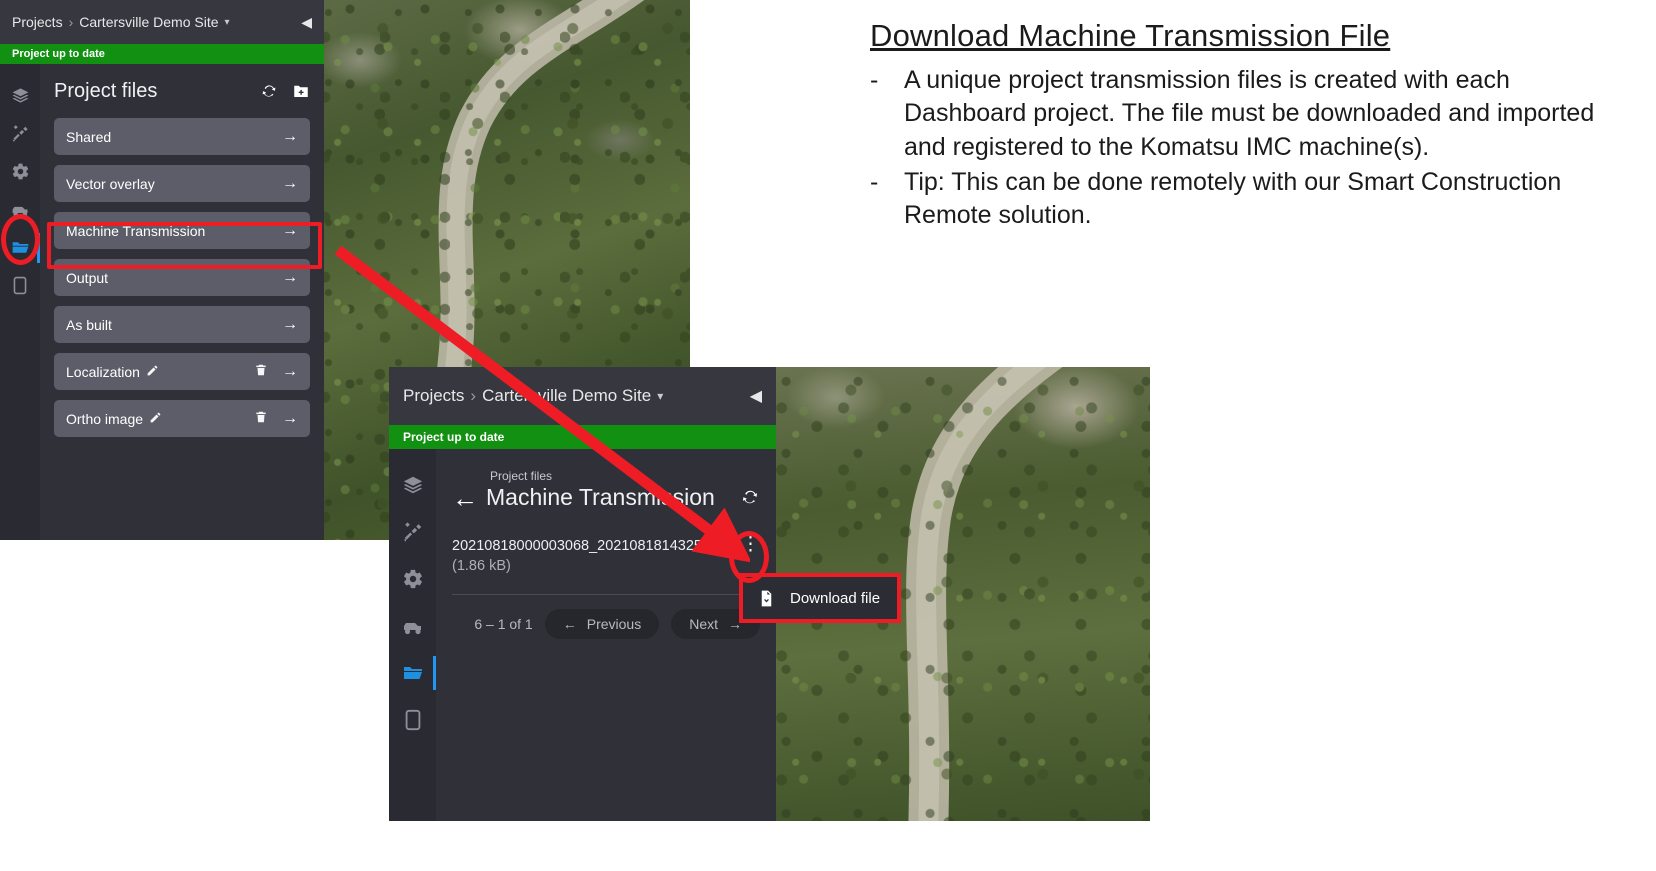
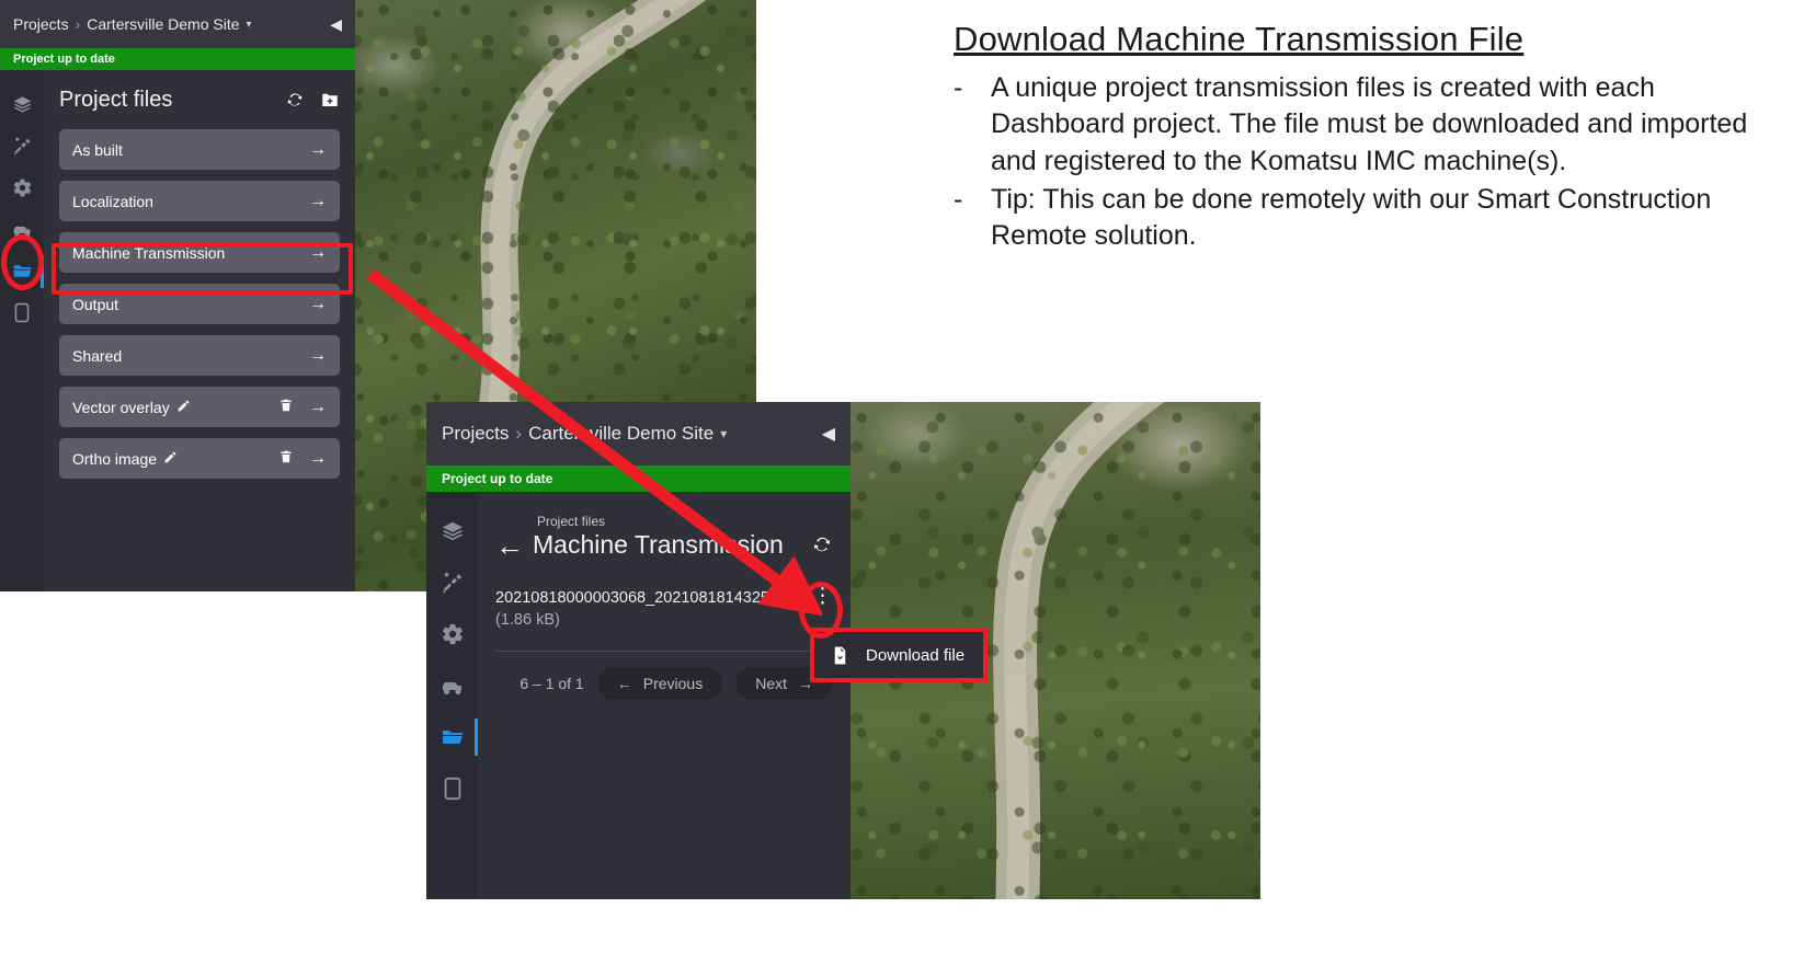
  Projects
  ›
  Cartersville Demo Site
  ▾
  ◀
  Project up to date
  Project files
- Shared
+ As built
  →
- Vector overlay
+ Localization
  →
  Machine Transmission
  →
  Output
  →
- As built
+ Shared
  →
- Localization
+ Vector overlay
  →
  Ortho image
  →
  Projects
  ›
  Carteville Demo Site
  ▾
  ◀
  Project up to date
  ←
  Project files
  Machine Transmsion
  20210818000003068_20210818143251.sl3
  (1.86 kB)
  ⋮
  6 – 1 of 1
  ←
  Previous
  Next
  →
  Download file
  Download Machine Transmission File
  -
  A unique project transmission files is created with each Dashboard project. The file must be downloaded and imported and registered to the Komatsu IMC machine(s).
  -
  Tip: This can be done remotely with our Smart Construction Remote solution.
